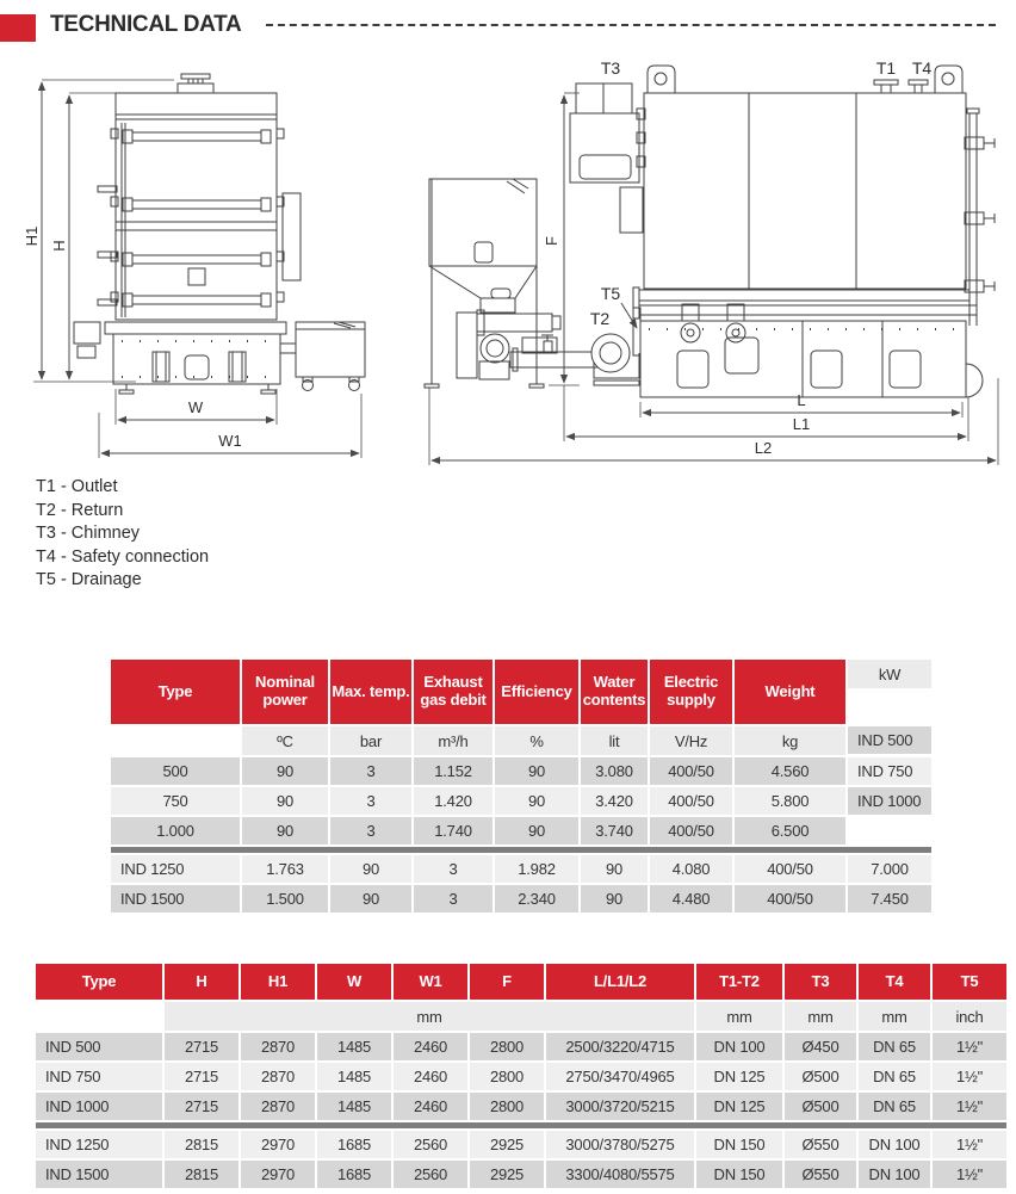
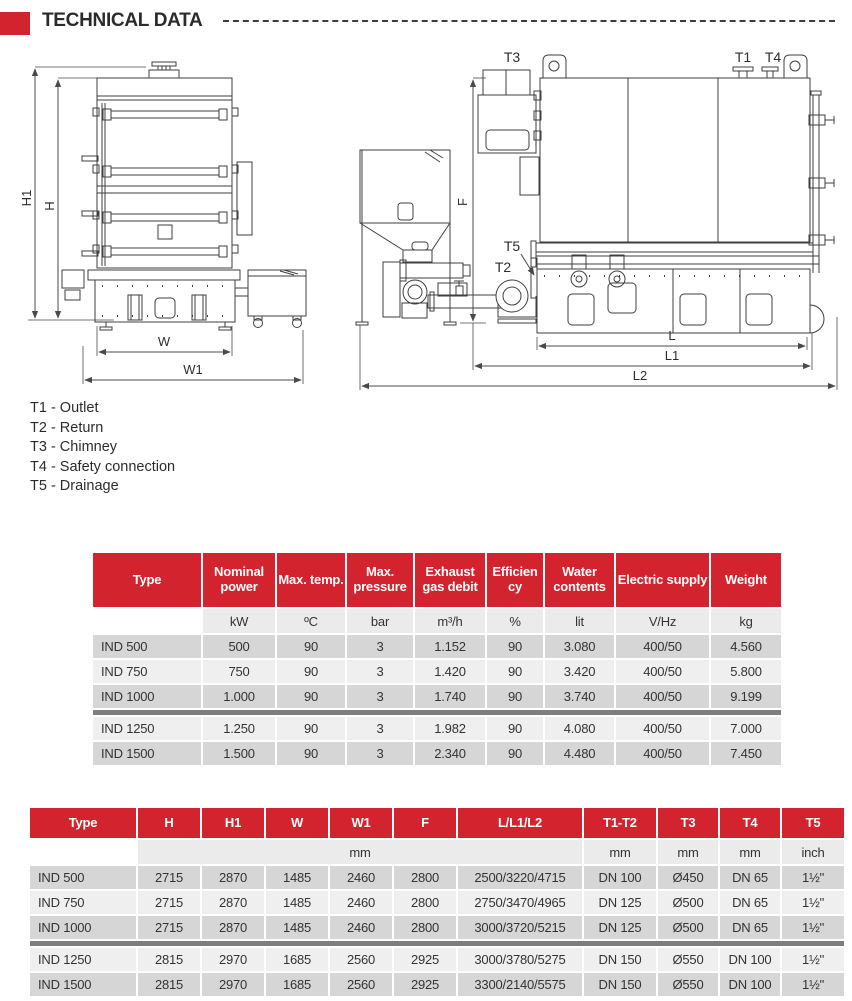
  TECHNICAL DATA
  W
  W1
  T3
  T1
  T4
  T5
  T2
  L
  L1
  L2
  T1 - Outlet
  T2 - Return
  T3 - Chimney
  T4 - Safety connection
  T5 - Drainage
  Type
  Nominal power
  Max. temp.
+ Max. pressure
  Exhaust gas debit
  Efficiency
  Water contents
  Electric supply
  Weight
  kW
  ºC
  bar
  m³/h
  %
  lit
  V/Hz
  kg
  IND 500
  500
  90
  3
  1.152
  90
  3.080
  400/50
  4.560
  IND 750
  750
  90
  3
  1.420
  90
  3.420
  400/50
  5.800
  IND 1000
  1.000
  90
  3
  1.740
  90
  3.740
  400/50
- 6.500
+ 9.199
  IND 1250
- 1.763
+ 1.250
  90
  3
  1.982
  90
  4.080
  400/50
  7.000
  IND 1500
  1.500
  90
  3
  2.340
  90
  4.480
  400/50
  7.450
  Type
  H
  H1
  W
  W1
  F
  L/L1/L2
  T1-T2
  T3
  T4
  T5
  mm
  mm
  mm
  mm
  inch
  IND 500
  2715
  2870
  1485
  2460
  2800
  2500/3220/4715
  DN 100
  Ø450
  DN 65
  1½"
  IND 750
  2715
  2870
  1485
  2460
  2800
  2750/3470/4965
  DN 125
  Ø500
  DN 65
  1½"
  IND 1000
  2715
  2870
  1485
  2460
  2800
  3000/3720/5215
  DN 125
  Ø500
  DN 65
  1½"
  IND 1250
  2815
  2970
  1685
  2560
  2925
  3000/3780/5275
  DN 150
  Ø550
  DN 100
  1½"
  IND 1500
  2815
  2970
  1685
  2560
  2925
- 3300/4080/5575
+ 3300/2140/5575
  DN 150
  Ø550
  DN 100
  1½"
